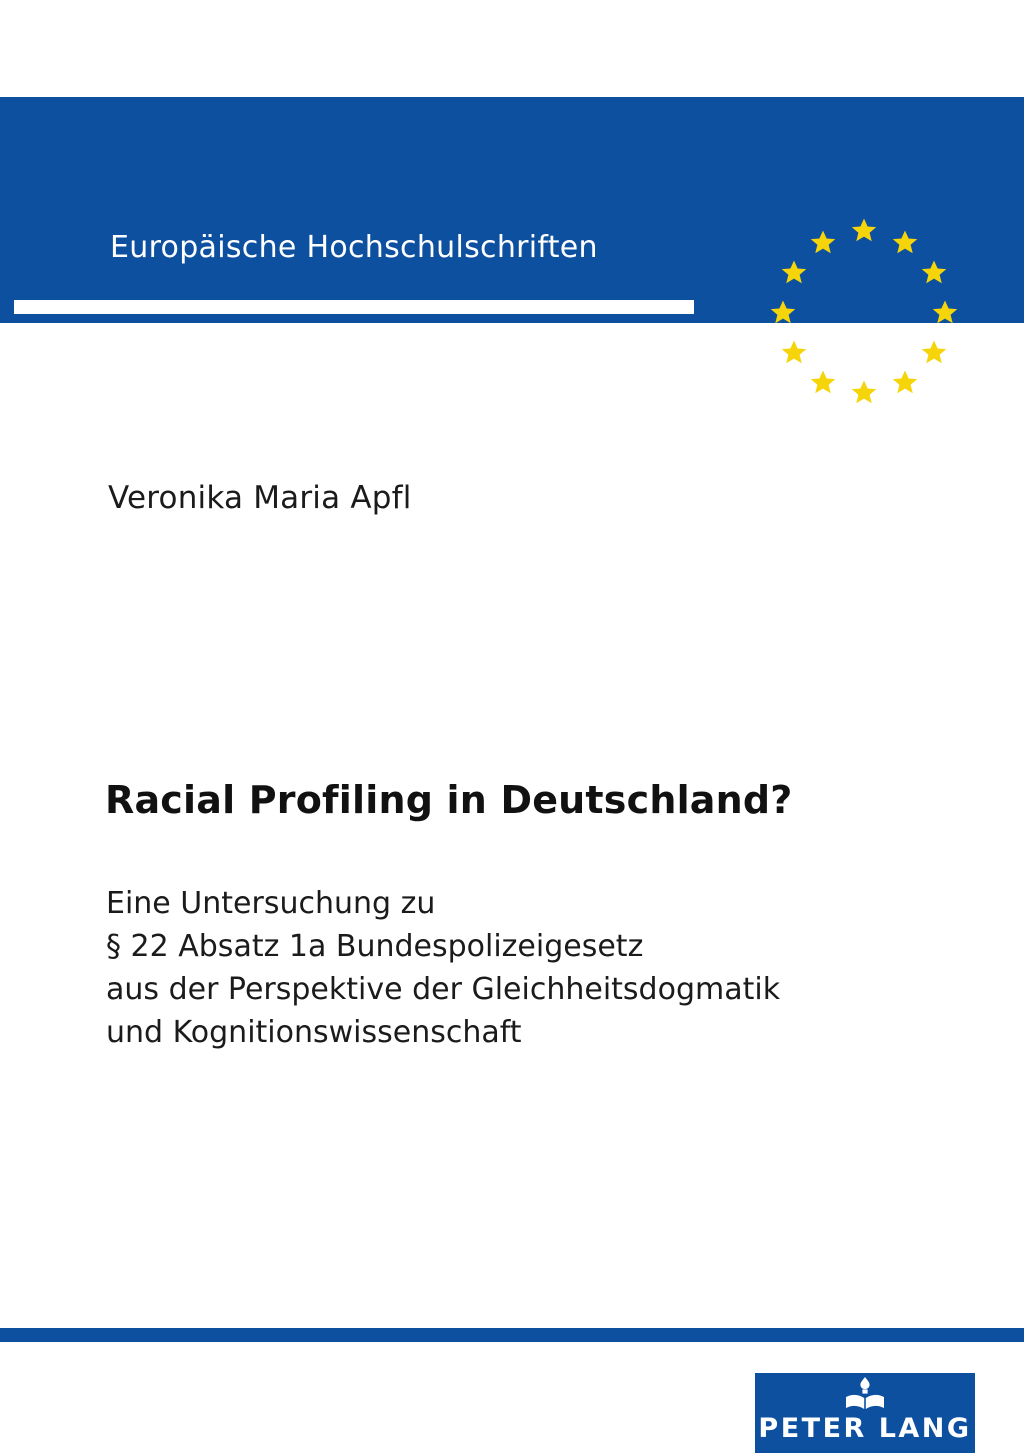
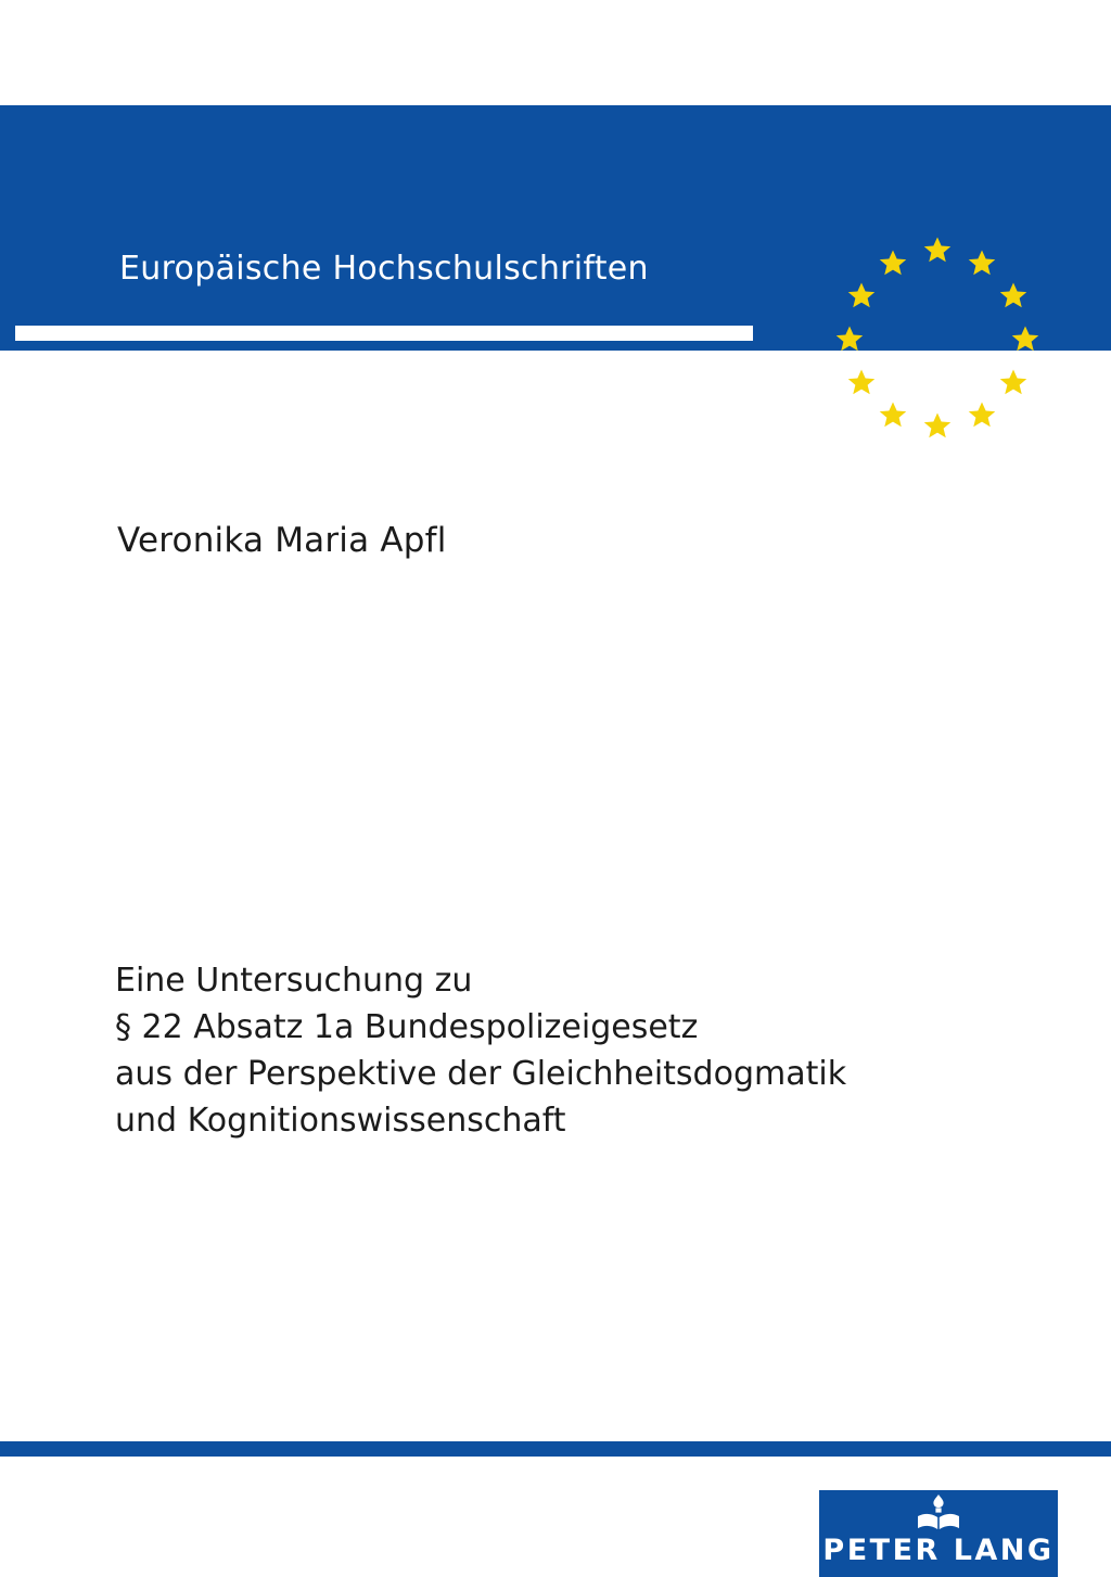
  Europäische Hochschulschriften
  Veronika Maria Apfl
- Racial Profiling in Deutschland?
  Eine Untersuchung zu
  § 22 Absatz 1a Bundespolizeigesetz
  aus der Perspektive der Gleichheitsdogmatik
  und Kognitionswissenschaft
  PETER LANG
